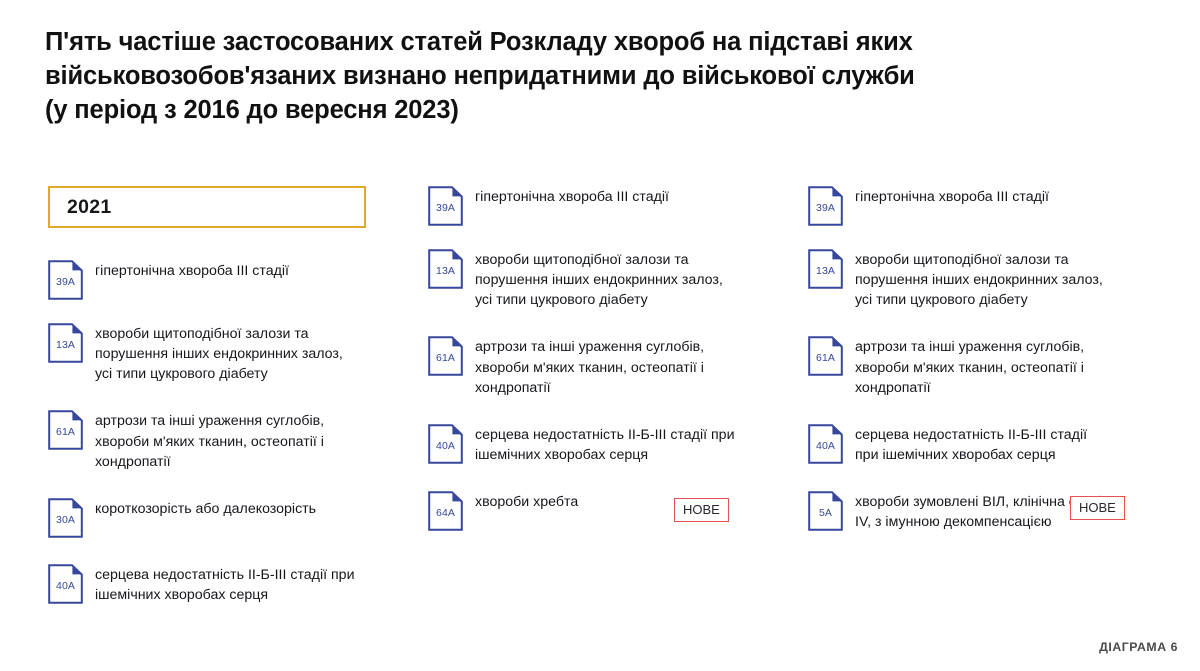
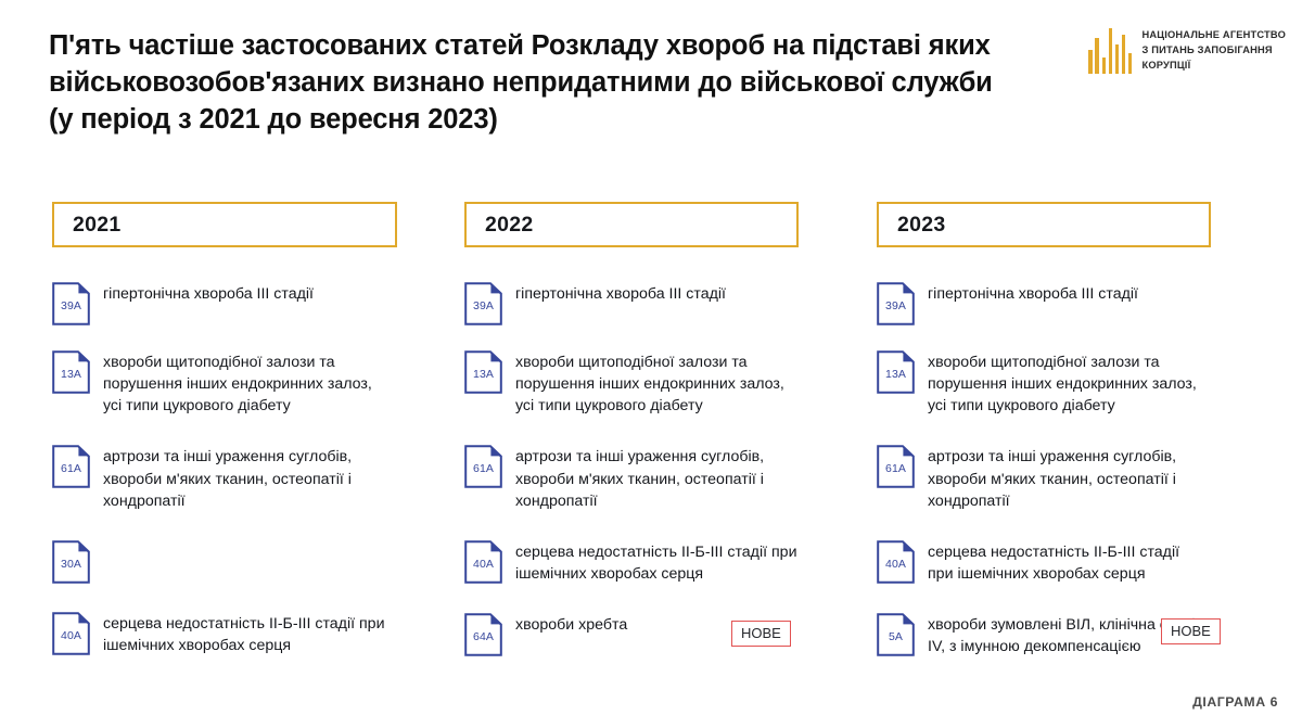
- П'ять частіше застосованих статей Розкладу хвороб на підставі яких військовозобов'язаних визнано непридатними до військової служби (у період з 2016 до вересня 2023)
+ П'ять частіше застосованих статей Розкладу хвороб на підставі яких військовозобов'язаних визнано непридатними до військової служби (у період з 2021 до вересня 2023)
+ НАЦІОНАЛЬНЕ АГЕНТСТВО
+ З ПИТАНЬ ЗАПОБІГАННЯ
+ КОРУПЦІЇ
  2021
  39А
  гіпертонічна хвороба III стадії
  13А
  хвороби щитоподібної залози та порушення інших ендокринних залоз, усі типи цукрового діабету
  61А
  артрози та інші ураження суглобів, хвороби м'яких тканин, остеопатії і хондропатії
  30А
- короткозорість або далекозорість
  40А
  серцева недостатність II-Б-III стадії при ішемічних хворобах серця
+ 2022
  39А
  гіпертонічна хвороба III стадії
  13А
  хвороби щитоподібної залози та порушення інших ендокринних залоз, усі типи цукрового діабету
  61А
  артрози та інші ураження суглобів, хвороби м'яких тканин, остеопатії і хондропатії
  40А
  серцева недостатність II-Б-III стадії при ішемічних хворобах серця
  64А
  хвороби хребта
  НОВЕ
+ 2023
  39А
  гіпертонічна хвороба III стадії
  13А
  хвороби щитоподібної залози та порушення інших ендокринних залоз, усі типи цукрового діабету
  61А
  артрози та інші ураження суглобів, хвороби м'яких тканин, остеопатії і хондропатії
  40А
  серцева недостатність II-Б-III стадії при ішемічних хворобах серця
  5А
  хвороби зумовлені ВІЛ, клінічна IV, з імунною декомпенсацією
  НОВЕ
  ДІАГРАМА 6
